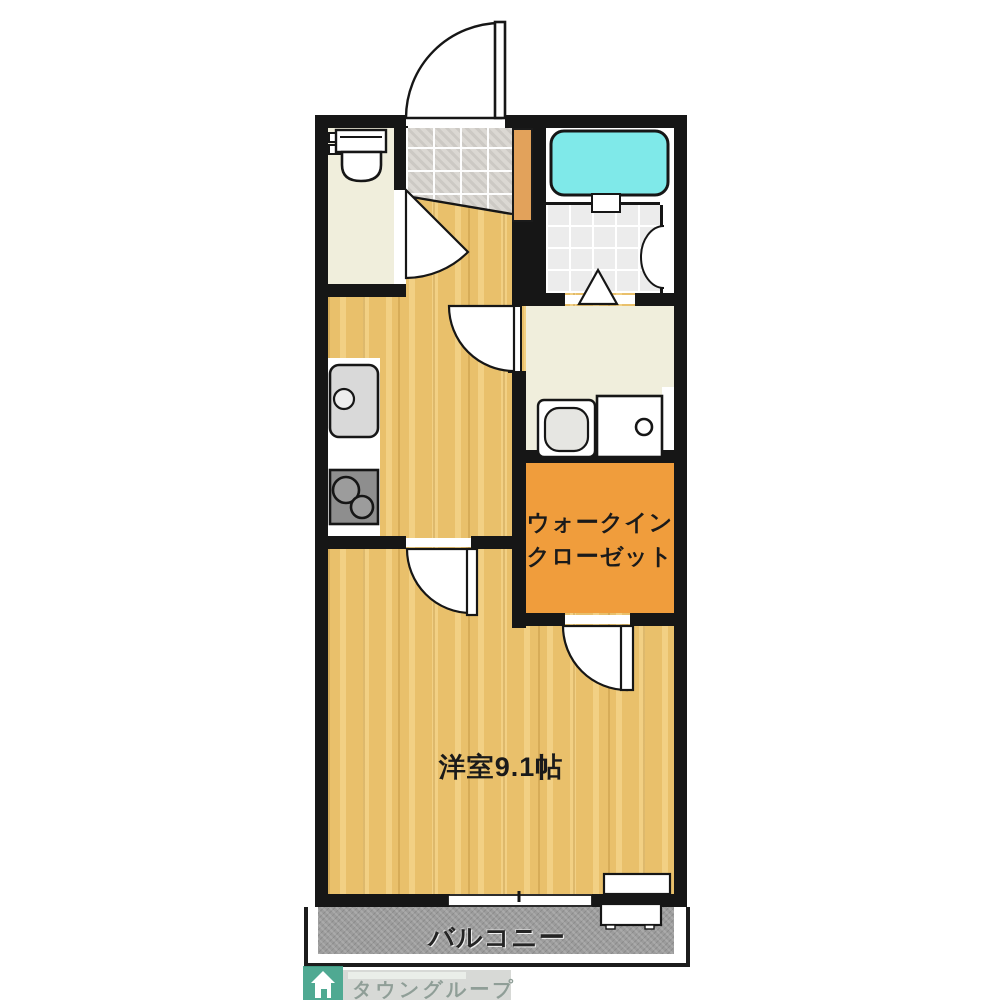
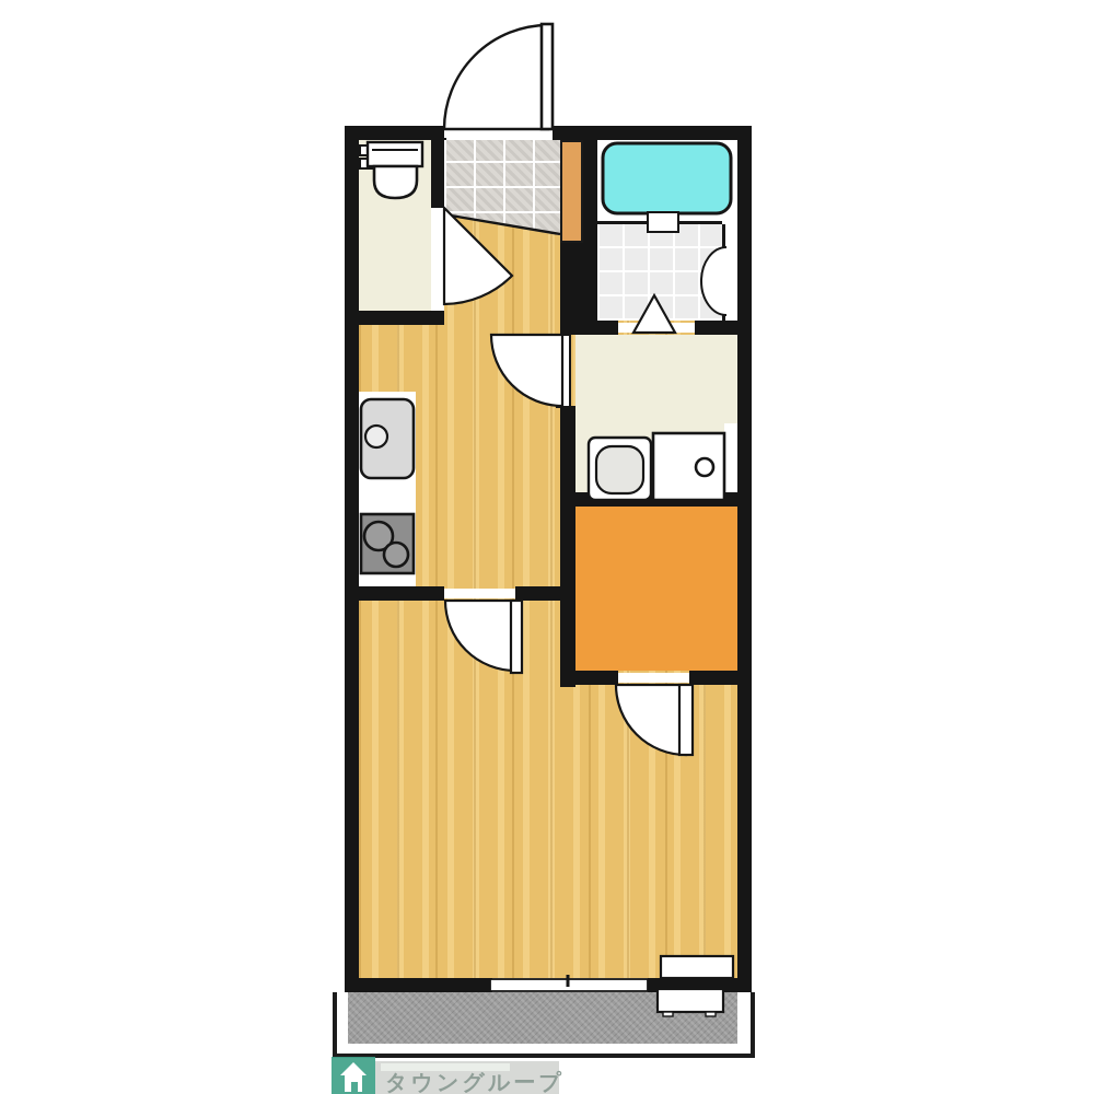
- 洋室9.1帖
- ウォークイン
- クローゼット
- バルコニー
  タウングループ
